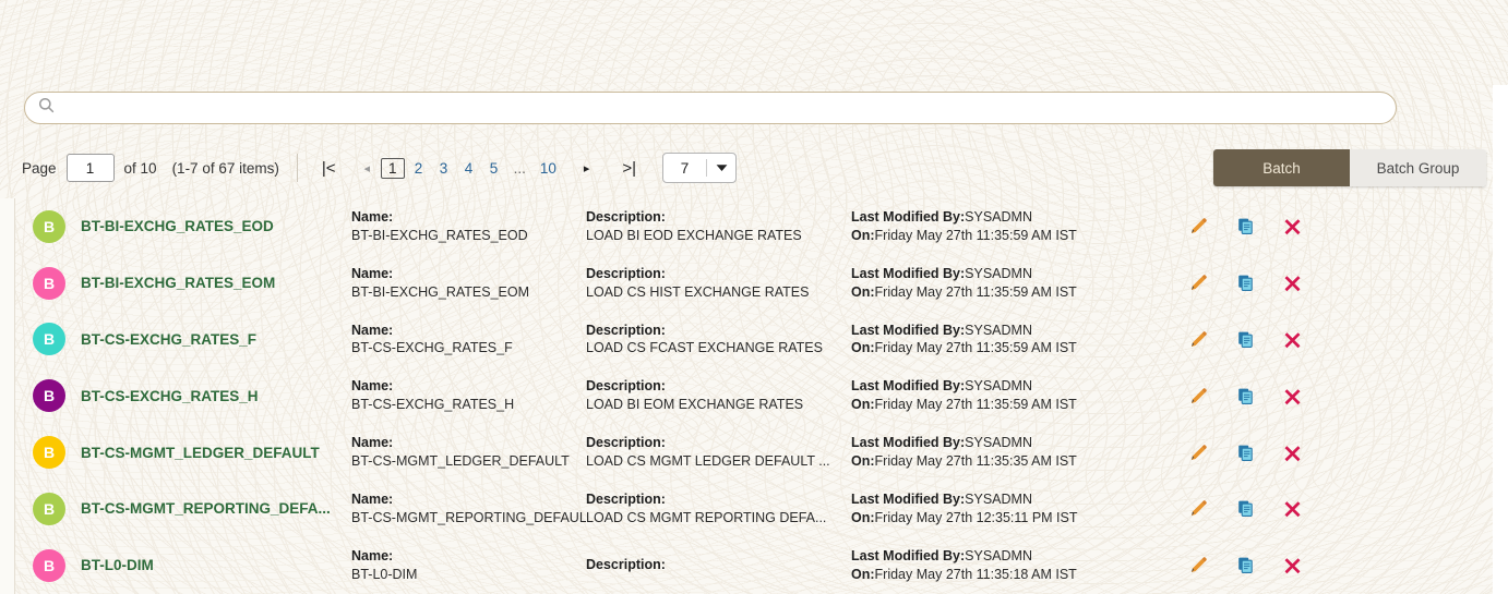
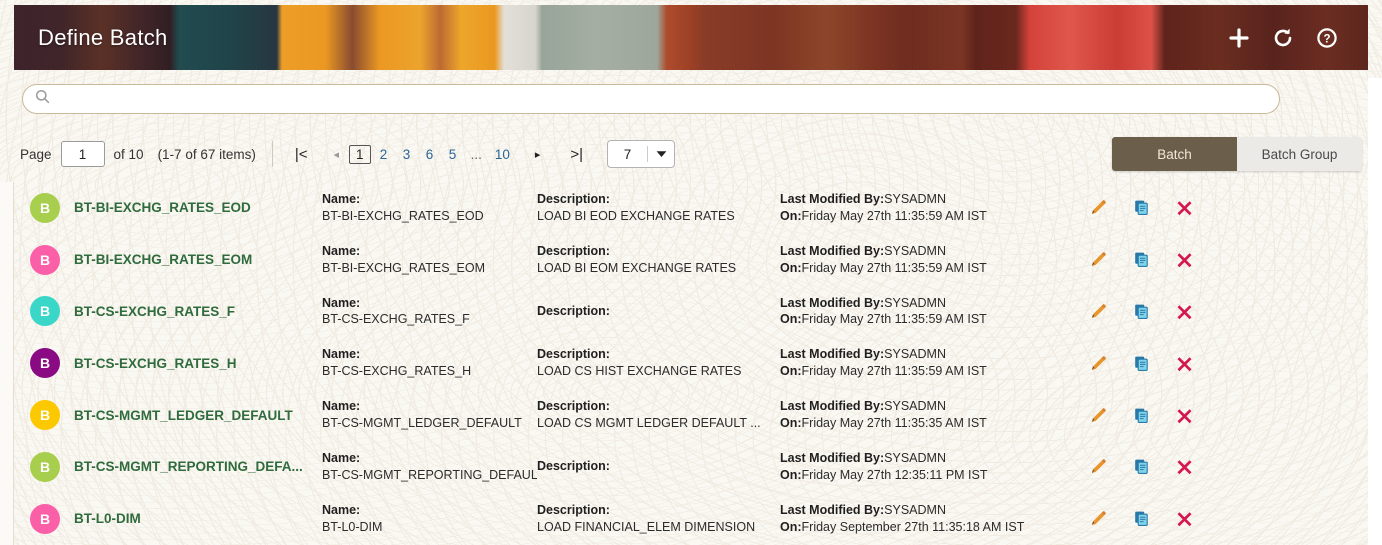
+ Define Batch
+ ?
  Page
  1
  of 10
  (1-7 of 67 items)
  |<
  ◂
  1
  2
  3
- 4
+ 6
  5
  ...
  10
  ▸
  >|
  7
  Batch
  Batch Group
  B
  BT-BI-EXCHG_RATES_EOD
  Name:
  BT-BI-EXCHG_RATES_EOD
  Description:
  LOAD BI EOD EXCHANGE RATES
  Last Modified By:SYSADMN
  On:Friday May 27th 11:35:59 AM IST
  B
  BT-BI-EXCHG_RATES_EOM
  Name:
  BT-BI-EXCHG_RATES_EOM
  Description:
- LOAD CS HIST EXCHANGE RATES
+ LOAD BI EOM EXCHANGE RATES
  Last Modified By:SYSADMN
  On:Friday May 27th 11:35:59 AM IST
  B
  BT-CS-EXCHG_RATES_F
  Name:
  BT-CS-EXCHG_RATES_F
  Description:
- LOAD CS FCAST EXCHANGE RATES
  Last Modified By:SYSADMN
  On:Friday May 27th 11:35:59 AM IST
  B
  BT-CS-EXCHG_RATES_H
  Name:
  BT-CS-EXCHG_RATES_H
  Description:
- LOAD BI EOM EXCHANGE RATES
+ LOAD CS HIST EXCHANGE RATES
  Last Modified By:SYSADMN
  On:Friday May 27th 11:35:59 AM IST
  B
  BT-CS-MGMT_LEDGER_DEFAULT
  Name:
  BT-CS-MGMT_LEDGER_DEFAULT
  Description:
  LOAD CS MGMT LEDGER DEFAULT ...
  Last Modified By:SYSADMN
  On:Friday May 27th 11:35:35 AM IST
  B
  BT-CS-MGMT_REPORTING_DEFA...
  Name:
  BT-CS-MGMT_REPORTING_DEFAUL
  Description:
- LOAD CS MGMT REPORTING DEFA...
  Last Modified By:SYSADMN
  On:Friday May 27th 12:35:11 PM IST
  B
  BT-L0-DIM
  Name:
  BT-L0-DIM
  Description:
+ LOAD FINANCIAL_ELEM DIMENSION
  Last Modified By:SYSADMN
- On:Friday May 27th 11:35:18 AM IST
+ On:Friday September 27th 11:35:18 AM IST
